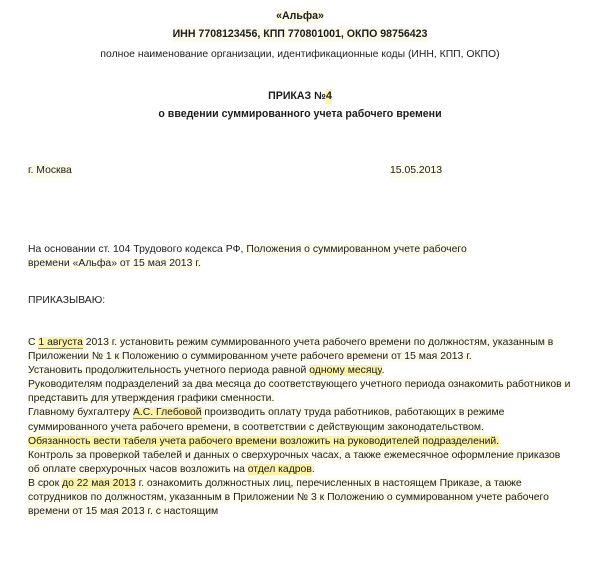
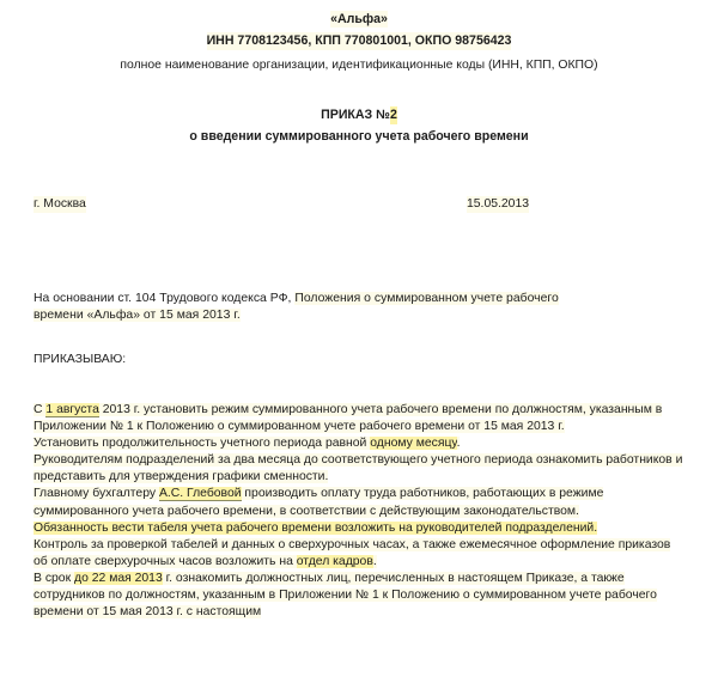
  «Альфа»
  ИНН 7708123456, КПП 770801001, ОКПО 98756423
  полное наименование организации, идентификационные коды (ИНН, КПП, ОКПО)
- ПРИКАЗ № 4
+ ПРИКАЗ № 2
  о введении суммированного учета рабочего времени
  г. Москва
  15.05.2013
  На основании ст. 104 Трудового кодекса РФ, Положения о суммированном учете рабочего
  времени «Альфа» от 15 мая 2013 г.
  ПРИКАЗЫВАЮ:
  С 1 августа 2013 г. установить режим суммированного учета рабочего времени по должностям, указанным в Приложении № 1 к Положению о суммированном учете рабочего времени от 15 мая 2013 г.
  Установить продолжительность учетного периода равной одному месяцу.
  Руководителям подразделений за два месяца до соответствующего учетного периода ознакомить работников и представить для утверждения графики сменности.
  Главному бухгалтеру А.С. Глебовой производить оплату труда работников, работающих в режиме суммированного учета рабочего времени, в соответствии с действующим законодательством.
  Обязанность вести табеля учета рабочего времени возложить на руководителей подразделений.
  Контроль за проверкой табелей и данных о сверхурочных часах, а также ежемесячное оформление приказов об оплате сверхурочных часов возложить на отдел кадров.
- В срок до 22 мая 2013 г. ознакомить должностных лиц, перечисленных в настоящем Приказе, а также сотрудников по должностям, указанным в Приложении № 3 к Положению о суммированном учете рабочего времени от 15 мая 2013 г. с настоящим
+ В срок до 22 мая 2013 г. ознакомить должностных лиц, перечисленных в настоящем Приказе, а также сотрудников по должностям, указанным в Приложении № 1 к Положению о суммированном учете рабочего времени от 15 мая 2013 г. с настоящим
